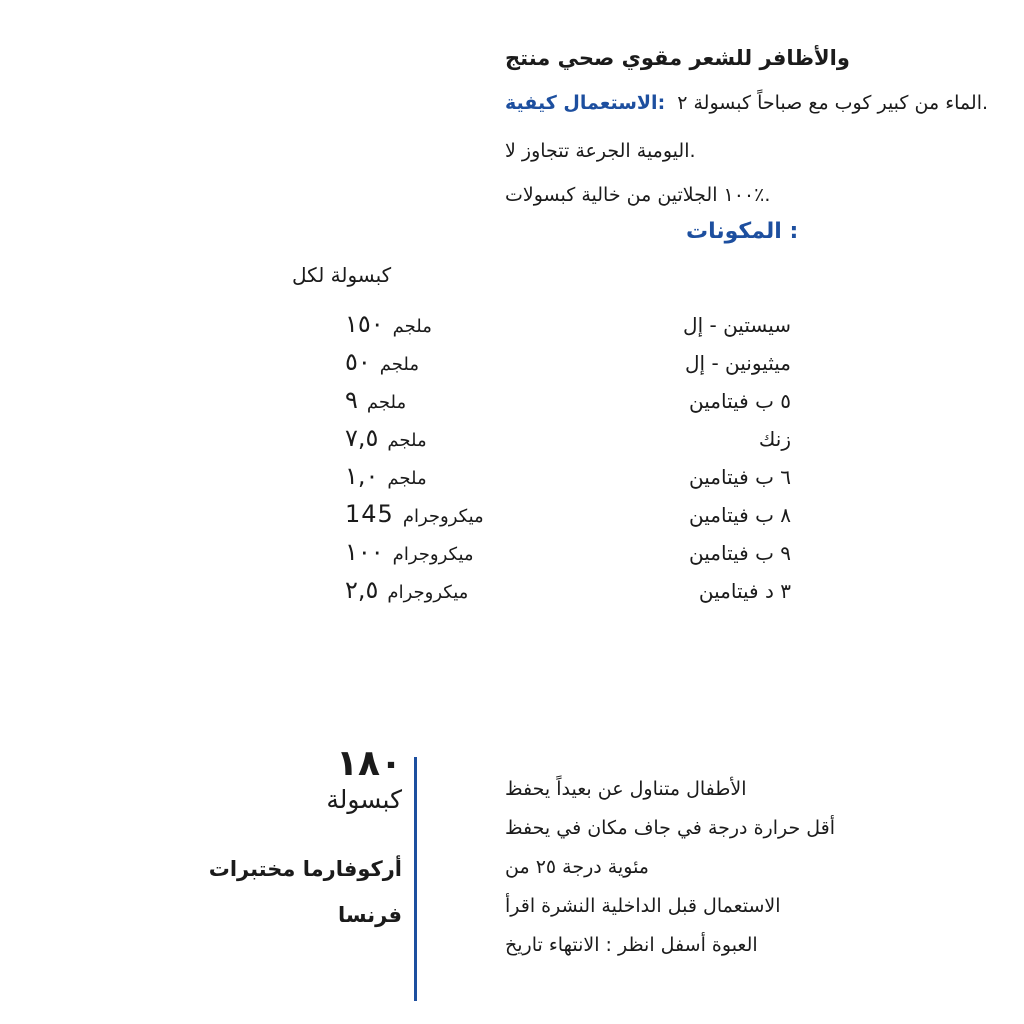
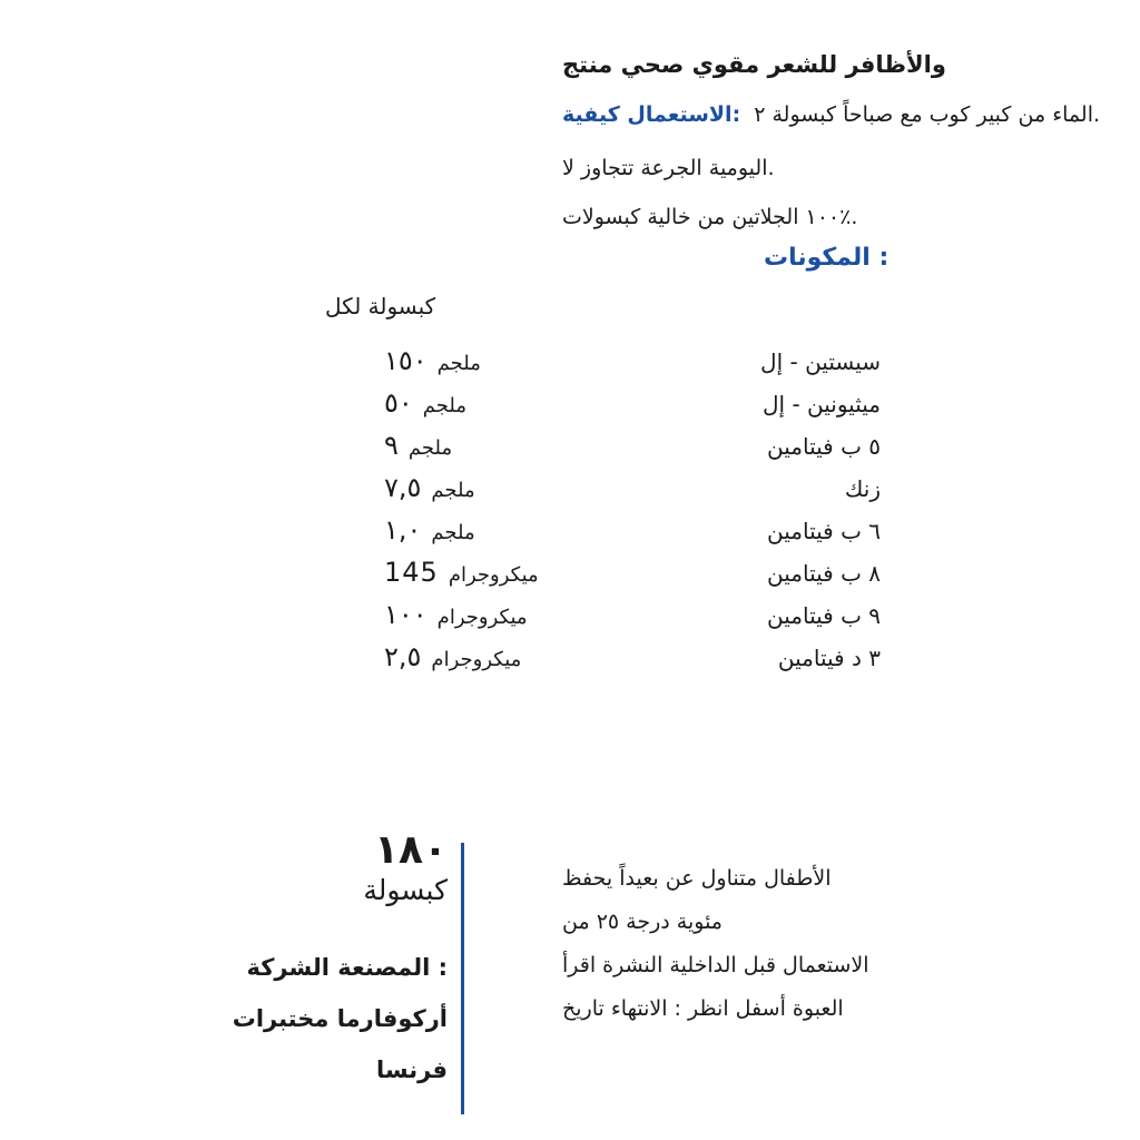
  منتج صحي مقوي للشعر والأظافر
  كيفية الاستعمال : ٢ كبسولة صباحاً مع كوب كبير من الماء .
  لا تتجاوز الجرعة اليومية .
  كبسولات خالية من الجلاتين ١٠٠٪.
  المكونات :
  لكل كبسولة
  ١٥٠
  ملجم
  إل - سيستين
  ٥٠
  ملجم
  إل - ميثيونين
  ٩
  ملجم
  فيتامين ب ٥
  ٧,٥
  ملجم
  زنك
  ١,٠
  ملجم
  فيتامين ب ٦
  145
  ميكروجرام
  فيتامين ب ٨
  ١٠٠
  ميكروجرام
  فيتامين ب ٩
  ٢,٥
  ميكروجرام
  فيتامين د ٣
  ١٨٠
  كبسولة
+ الشركة المصنعة :
  مختبرات أركوفارما
  فرنسا
  يحفظ بعيداً عن متناول الأطفال
- يحفظ في مكان جاف في درجة حرارة أقل
  من ٢٥ درجة مئوية
  اقرأ النشرة الداخلية قبل الاستعمال
  تاريخ الانتهاء : انظر أسفل العبوة
